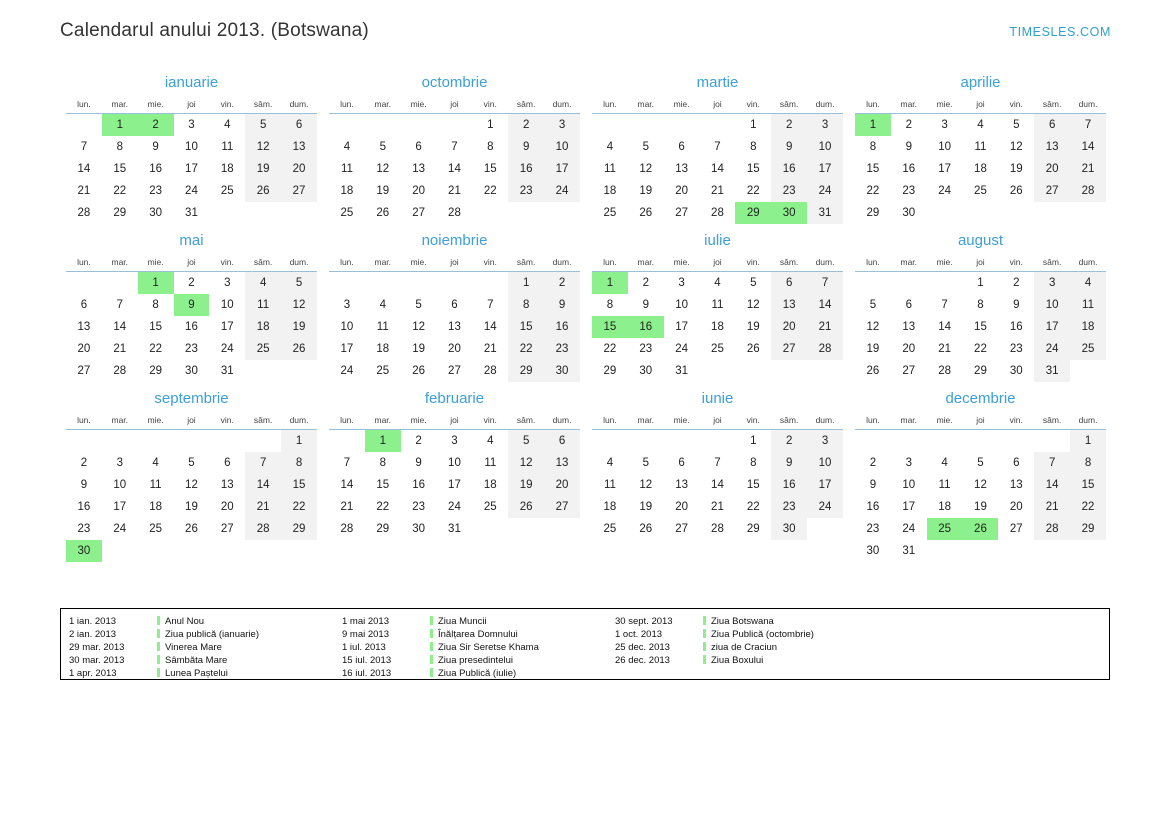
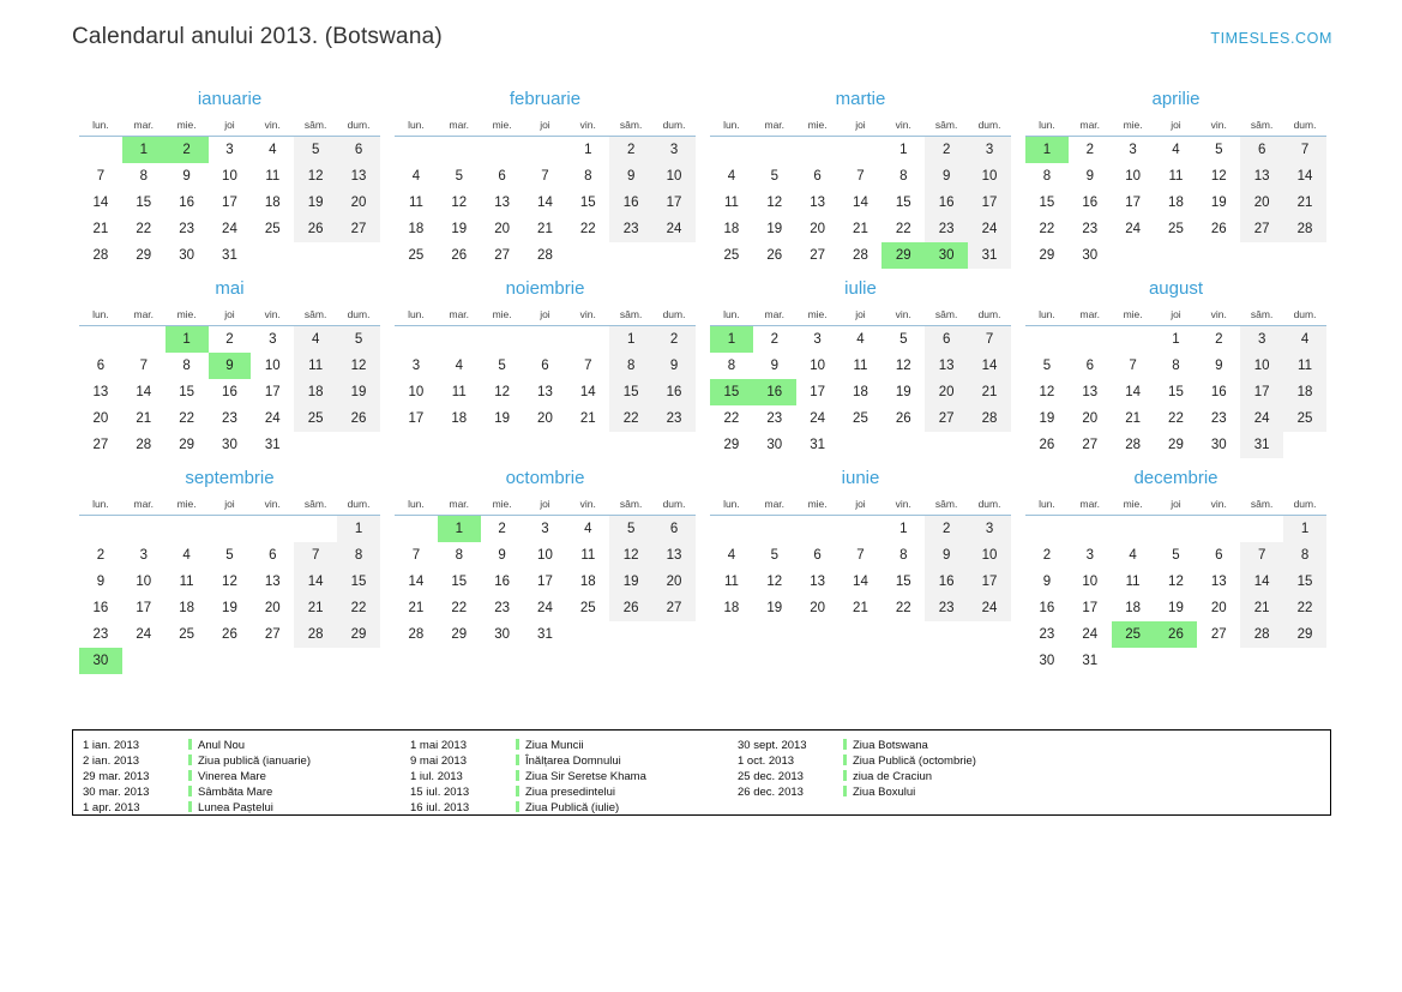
  Calendarul anului 2013. (Botswana)
  TIMESLES.COM
  ianuarie
  lun.	mar.	mie.	joi	vin.	sâm.	dum.
  	1	2	3	4	5	6
  7	8	9	10	11	12	13
  14	15	16	17	18	19	20
  21	22	23	24	25	26	27
  28	29	30	31
- octombrie
+ februarie
  lun.	mar.	mie.	joi	vin.	sâm.	dum.
  				1	2	3
  4	5	6	7	8	9	10
  11	12	13	14	15	16	17
  18	19	20	21	22	23	24
  25	26	27	28
  martie
  lun.	mar.	mie.	joi	vin.	sâm.	dum.
  				1	2	3
  4	5	6	7	8	9	10
  11	12	13	14	15	16	17
  18	19	20	21	22	23	24
  25	26	27	28	29	30	31
  aprilie
  lun.	mar.	mie.	joi	vin.	sâm.	dum.
  1	2	3	4	5	6	7
  8	9	10	11	12	13	14
  15	16	17	18	19	20	21
  22	23	24	25	26	27	28
  29	30
  mai
  lun.	mar.	mie.	joi	vin.	sâm.	dum.
  		1	2	3	4	5
  6	7	8	9	10	11	12
  13	14	15	16	17	18	19
  20	21	22	23	24	25	26
  27	28	29	30	31
  noiembrie
  lun.	mar.	mie.	joi	vin.	sâm.	dum.
  					1	2
  3	4	5	6	7	8	9
  10	11	12	13	14	15	16
  17	18	19	20	21	22	23
- 24	25	26	27	28	29	30
  iulie
  lun.	mar.	mie.	joi	vin.	sâm.	dum.
  1	2	3	4	5	6	7
  8	9	10	11	12	13	14
  15	16	17	18	19	20	21
  22	23	24	25	26	27	28
  29	30	31
  august
  lun.	mar.	mie.	joi	vin.	sâm.	dum.
  			1	2	3	4
  5	6	7	8	9	10	11
  12	13	14	15	16	17	18
  19	20	21	22	23	24	25
  26	27	28	29	30	31
  septembrie
  lun.	mar.	mie.	joi	vin.	sâm.	dum.
  						1
  2	3	4	5	6	7	8
  9	10	11	12	13	14	15
  16	17	18	19	20	21	22
  23	24	25	26	27	28	29
  30
- februarie
+ octombrie
  lun.	mar.	mie.	joi	vin.	sâm.	dum.
  	1	2	3	4	5	6
  7	8	9	10	11	12	13
  14	15	16	17	18	19	20
  21	22	23	24	25	26	27
  28	29	30	31
  iunie
  lun.	mar.	mie.	joi	vin.	sâm.	dum.
  				1	2	3
  4	5	6	7	8	9	10
  11	12	13	14	15	16	17
  18	19	20	21	22	23	24
- 25	26	27	28	29	30
  decembrie
  lun.	mar.	mie.	joi	vin.	sâm.	dum.
  						1
  2	3	4	5	6	7	8
  9	10	11	12	13	14	15
  16	17	18	19	20	21	22
  23	24	25	26	27	28	29
  30	31
  1 ian. 2013
  2 ian. 2013
  29 mar. 2013
  30 mar. 2013
  1 apr. 2013
  Anul Nou
  Ziua publică (ianuarie)
  Vinerea Mare
  Sâmbăta Mare
  Lunea Paștelui
  1 mai 2013
  9 mai 2013
  1 iul. 2013
  15 iul. 2013
  16 iul. 2013
  Ziua Muncii
  Înălțarea Domnului
  Ziua Sir Seretse Khama
  Ziua presedintelui
  Ziua Publică (iulie)
  30 sept. 2013
  1 oct. 2013
  25 dec. 2013
  26 dec. 2013
  Ziua Botswana
  Ziua Publică (octombrie)
  ziua de Craciun
  Ziua Boxului
